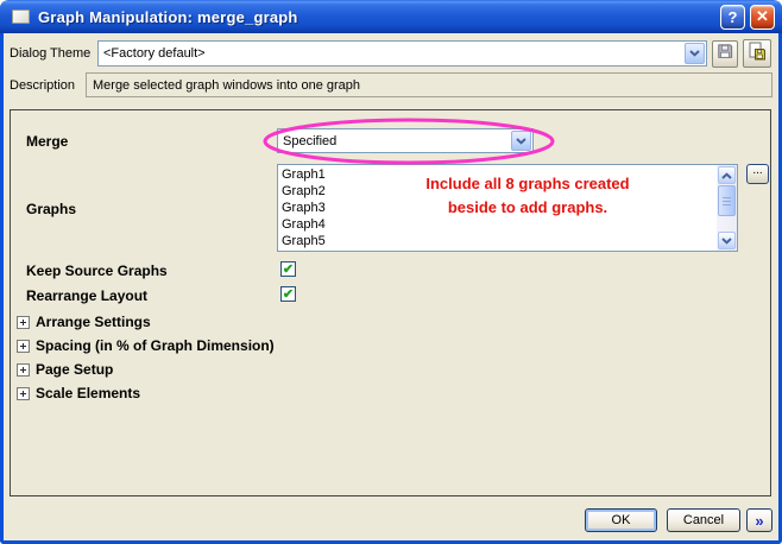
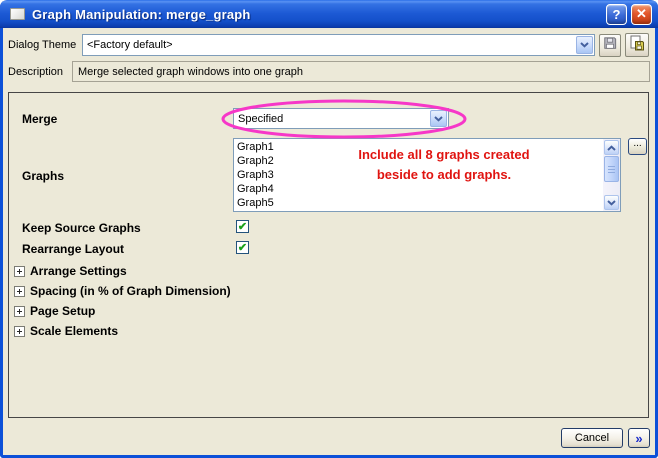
  Graph Manipulation: merge_graph
  ?
  ✕
  Dialog Theme
  <Factory default>
  Description
  Merge selected graph windows into one graph
  Merge
  Specified
  Graphs
  Graph1
  Graph2
  Graph3
  Graph4
  Graph5
  Include all 8 graphs created
  beside to add graphs.
  ...
  Keep Source Graphs
  Rearrange Layout
  Arrange Settings
  Spacing (in % of Graph Dimension)
  Page Setup
  Scale Elements
- OK
  Cancel
  »
